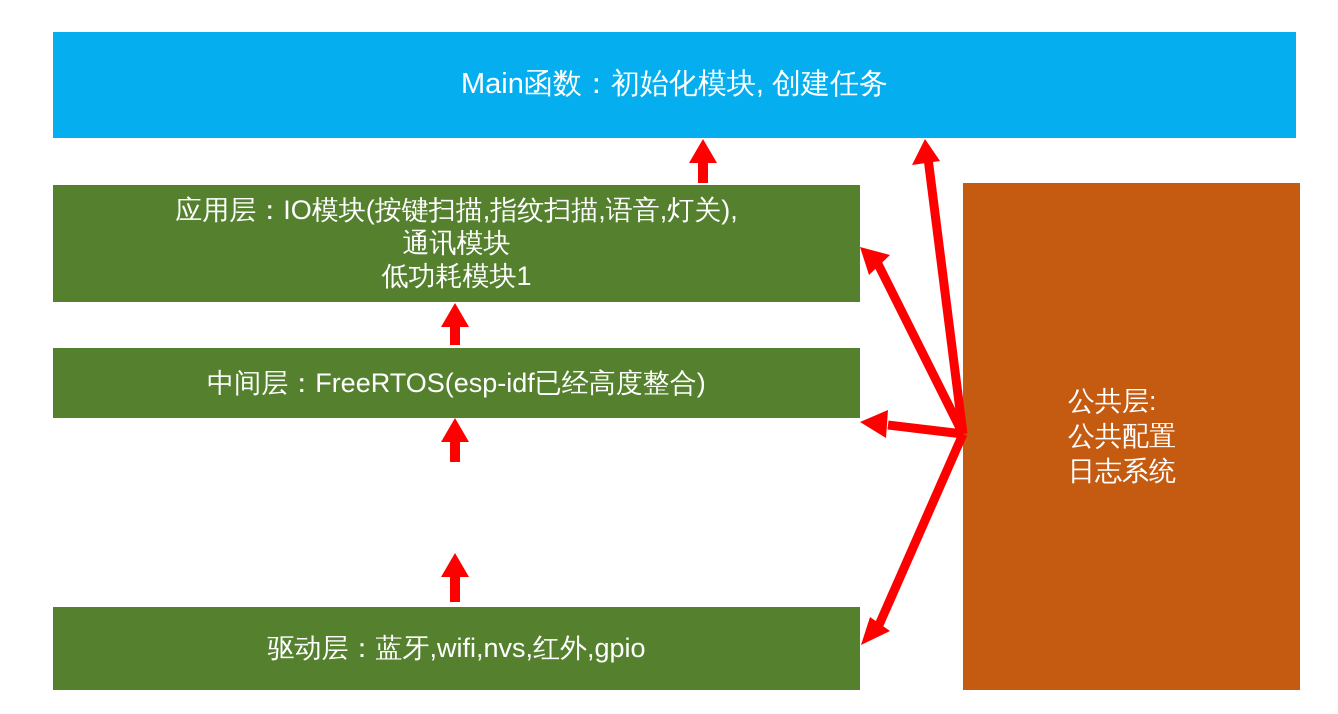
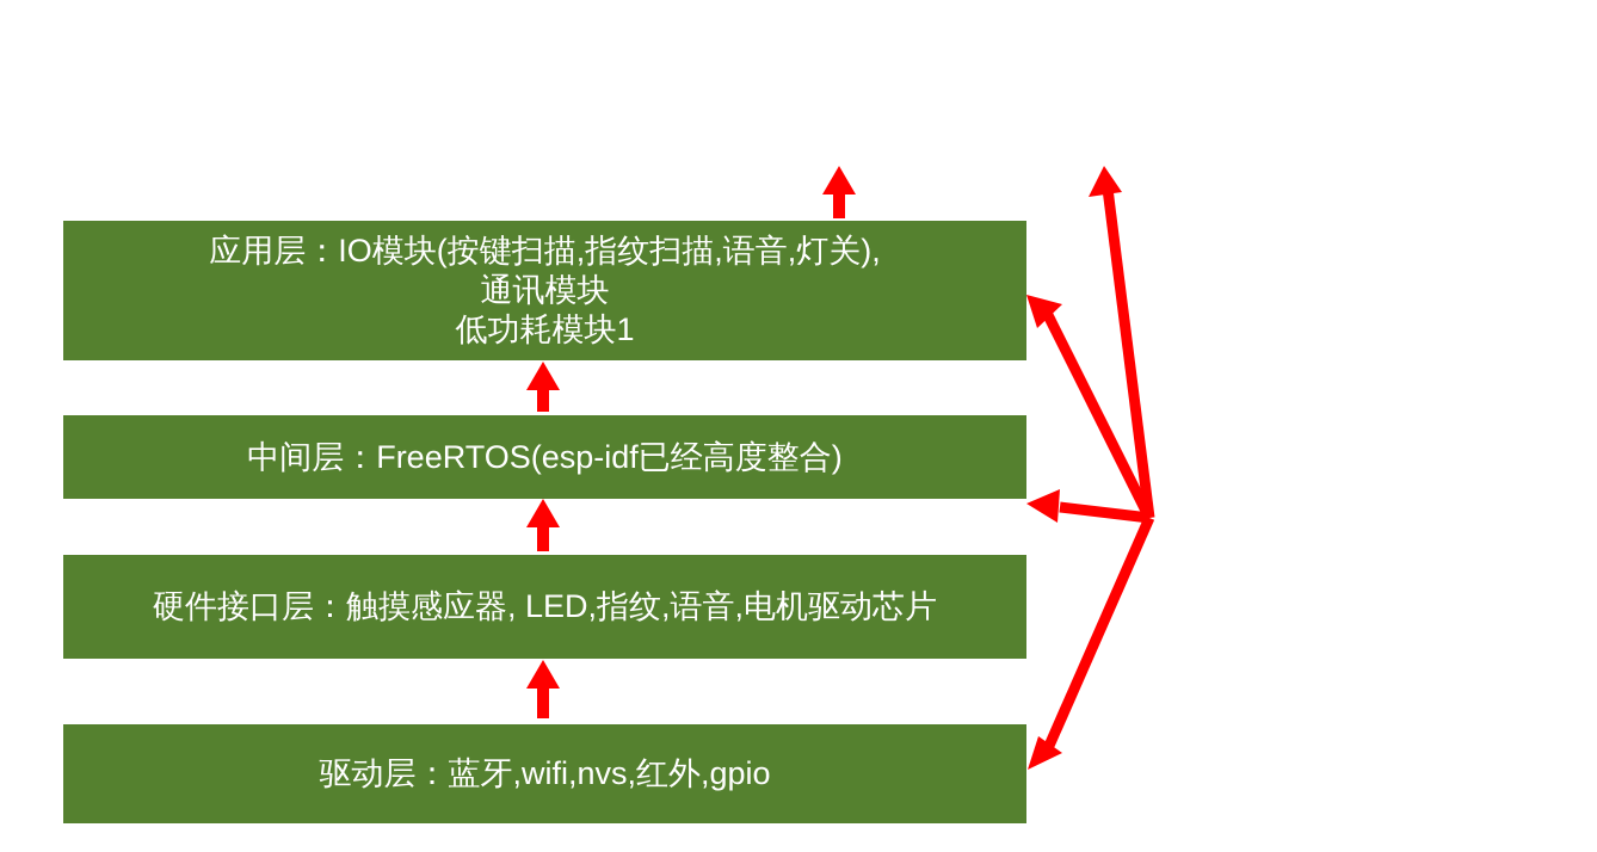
- Main函数：初始化模块, 创建任务
  应用层：IO模块(按键扫描,指纹扫描,语音,灯关),
  通讯模块
  低功耗模块1
  中间层：FreeRTOS(esp-idf已经高度整合)
+ 硬件接口层：触摸感应器, LED,指纹,语音,电机驱动芯片
  驱动层：蓝牙,wifi,nvs,红外,gpio
- 公共层:
- 公共配置
- 日志系统
